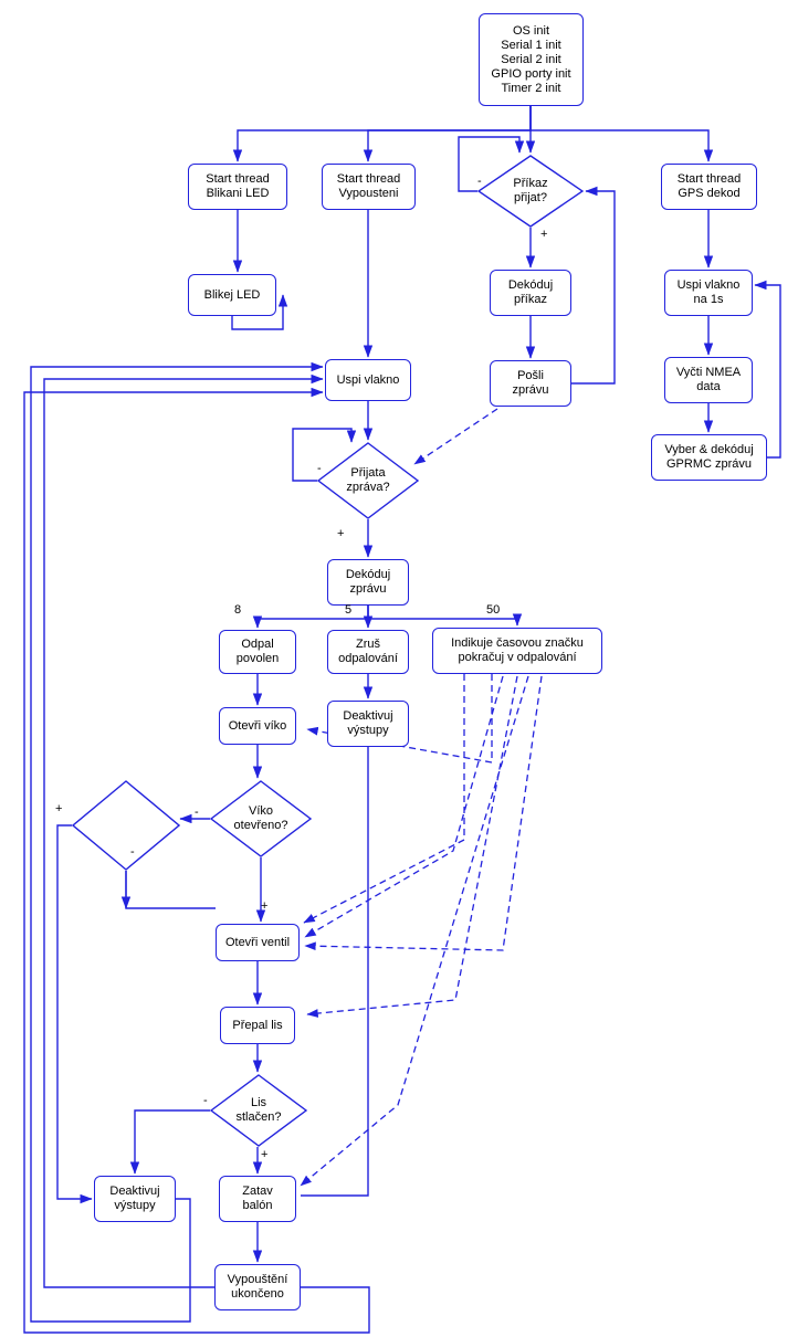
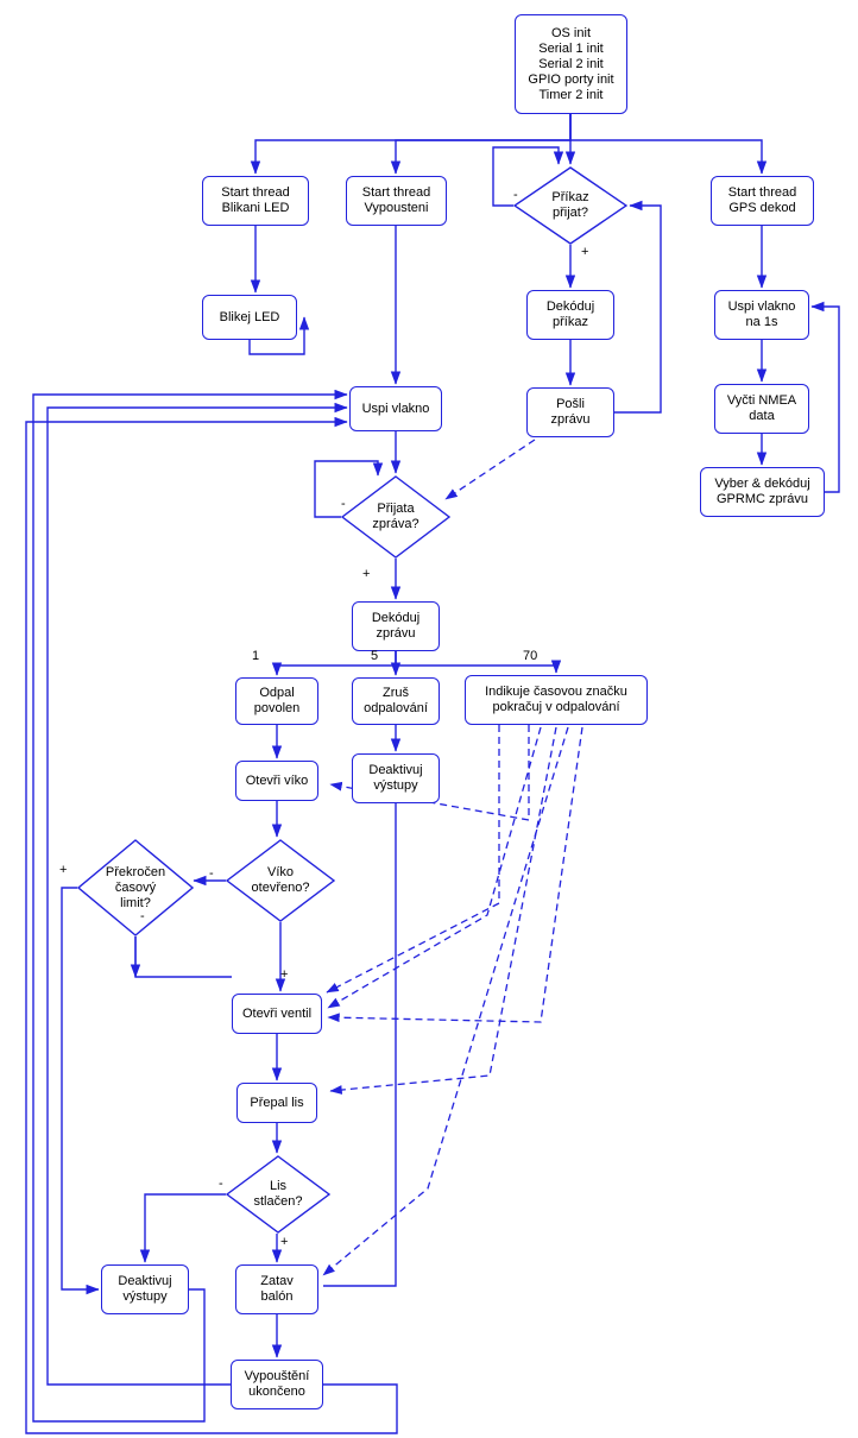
  OS init
  Serial 1 init
  Serial 2 init
  GPIO porty init
  Timer 2 init
  Start thread
  Blikani LED
  Start thread
  Vypousteni
  Příkaz
  přijat?
  Start thread
  GPS dekod
  Blikej LED
  Dekóduj
  příkaz
  Uspi vlakno
  na 1s
  Uspi vlakno
  Pošli
  zprávu
  Vyčti NMEA
  data
  Přijata
  zpráva?
  Vyber & dekóduj
  GPRMC zprávu
  Dekóduj
  zprávu
  Odpal
  povolen
  Zruš
  odpalování
  Indikuje časovou značku
  pokračuj v odpalování
  Otevři víko
  Deaktivuj
  výstupy
+ Překročen
+ časový
+ limit?
  Víko
  otevřeno?
  Otevři ventil
  Přepal lis
  Lis
  stlačen?
  Deaktivuj
  výstupy
  Zatav
  balón
  Vypouštění
  ukončeno
  -
  +
  -
  +
- 8
+ 1
  5
- 50
+ 70
  +
  -
  -
  +
  -
  +
